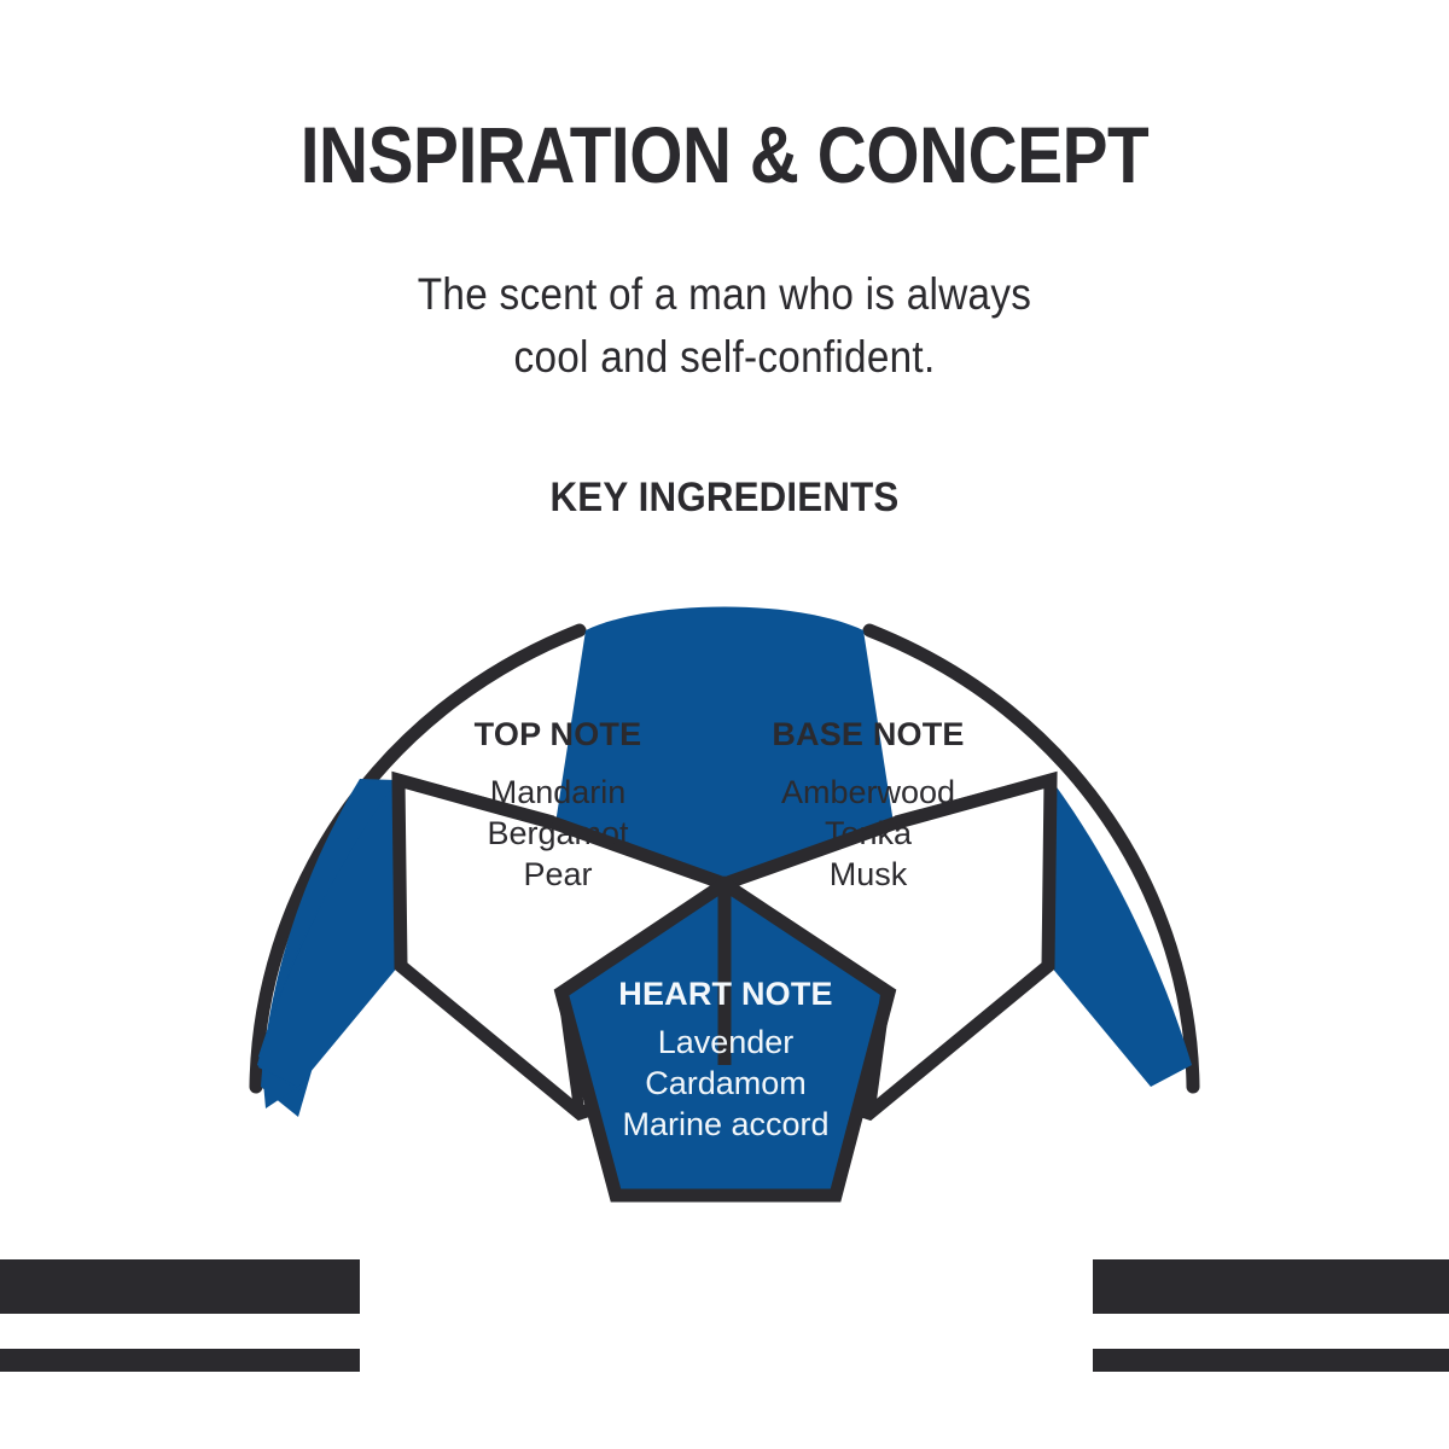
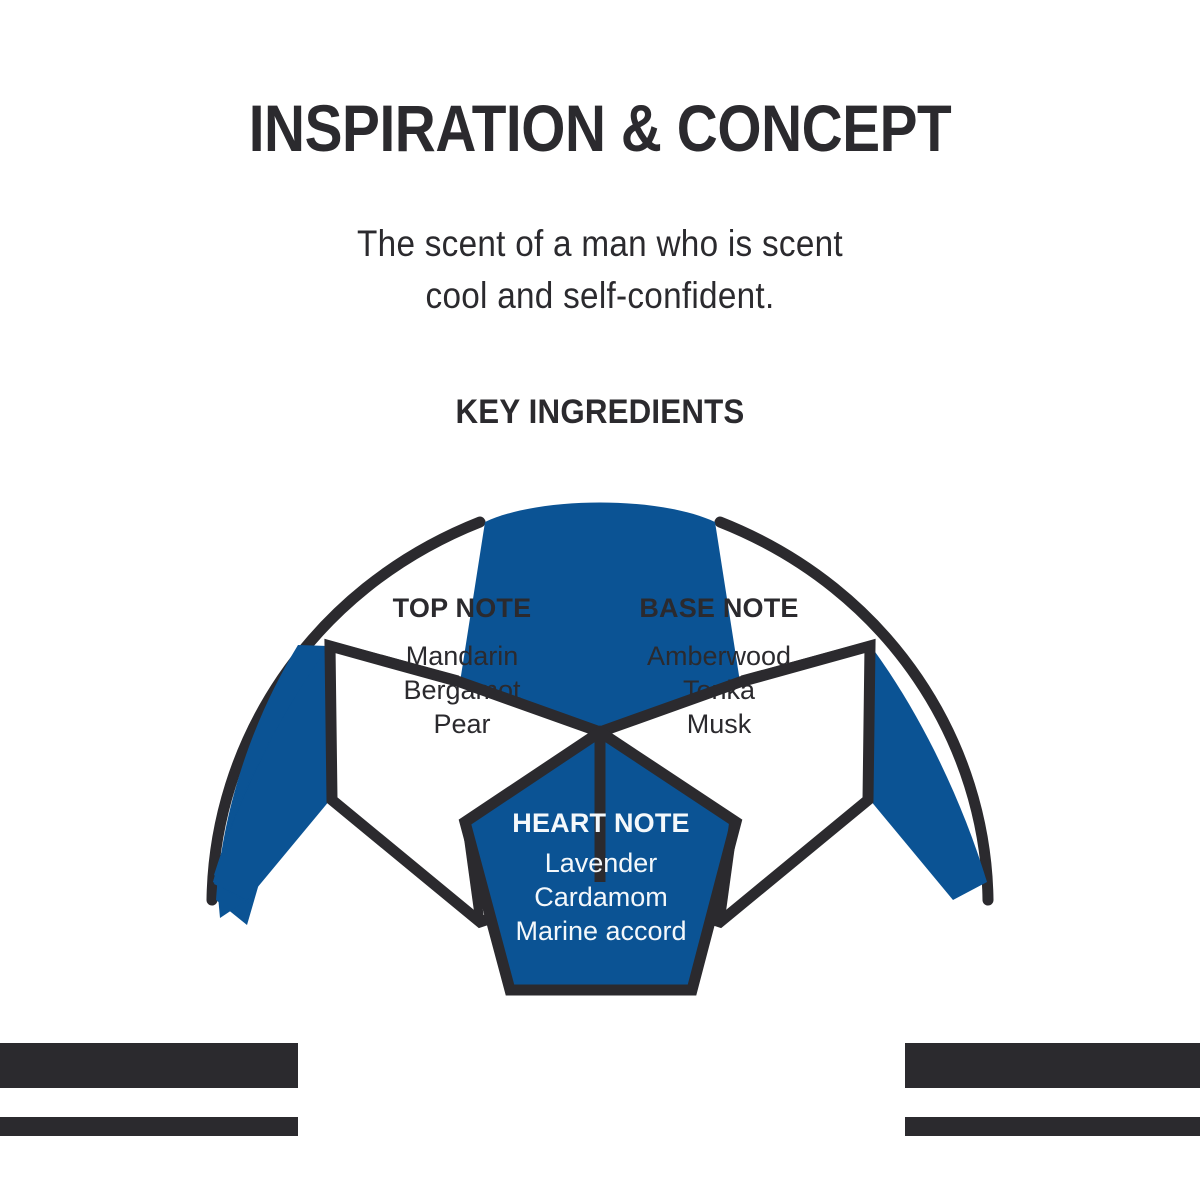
  INSPIRATION & CONCEPT
- The scent of a man who is always
+ The scent of a man who is scent
  cool and self-confident.
  KEY INGREDIENTS
  TOP NOTE
  Mandarin
  Bergamot
  Pear
  BASE NOTE
  Amberwood
  Tonka
  Musk
  HEART NOTE
  Lavender
  Cardamom
  Marine accord
